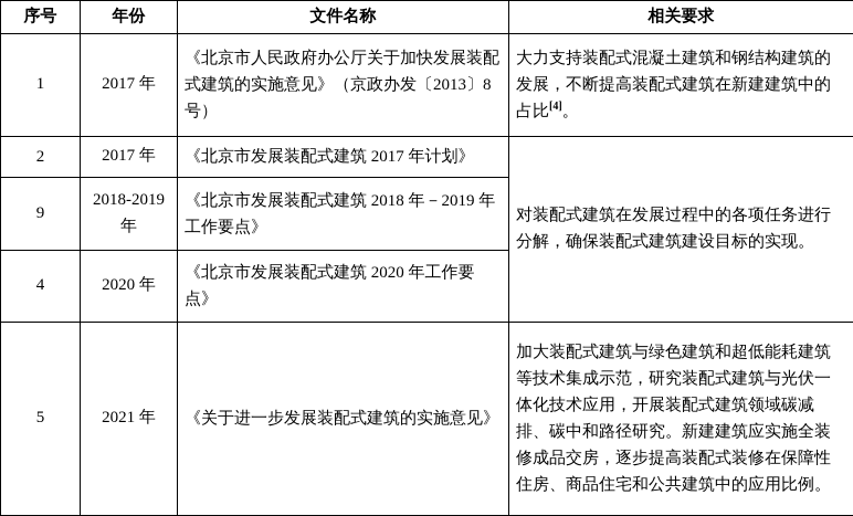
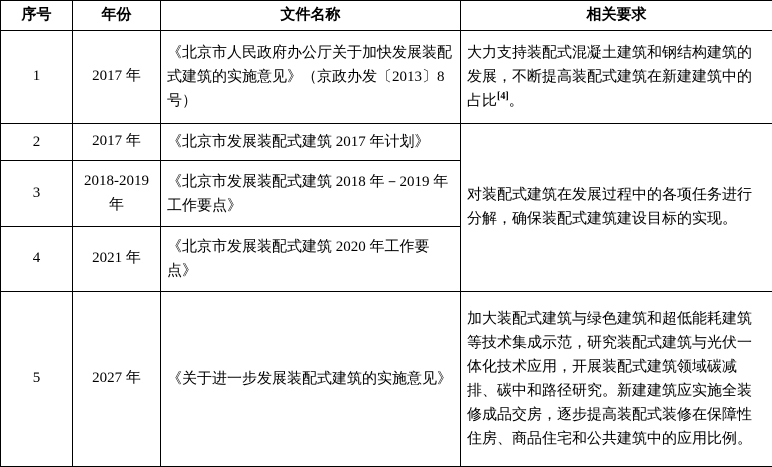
  序号	年份	文件名称	相关要求
  1	2017 年	《北京市人民政府办公厅关于加快发展装配式建筑的实施意见》（京政办发〔2013〕8 号）	大力支持装配式混凝土建筑和钢结构建筑的发展，不断提高装配式建筑在新建建筑中的占比[4]。
  2	2017 年	《北京市发展装配式建筑 2017 年计划》	对装配式建筑在发展过程中的各项任务进行分解，确保装配式建筑建设目标的实现。
- 9	2018-2019 年	《北京市发展装配式建筑 2018 年－2019 年工作要点》
+ 3	2018-2019 年	《北京市发展装配式建筑 2018 年－2019 年工作要点》
- 4	2020 年	《北京市发展装配式建筑 2020 年工作要点》
+ 4	2021 年	《北京市发展装配式建筑 2020 年工作要点》
- 5	2021 年	《关于进一步发展装配式建筑的实施意见》	加大装配式建筑与绿色建筑和超低能耗建筑等技术集成示范，研究装配式建筑与光伏一体化技术应用，开展装配式建筑领域碳减排、碳中和路径研究。新建建筑应实施全装修成品交房，逐步提高装配式装修在保障性住房、商品住宅和公共建筑中的应用比例。
+ 5	2027 年	《关于进一步发展装配式建筑的实施意见》	加大装配式建筑与绿色建筑和超低能耗建筑等技术集成示范，研究装配式建筑与光伏一体化技术应用，开展装配式建筑领域碳减排、碳中和路径研究。新建建筑应实施全装修成品交房，逐步提高装配式装修在保障性住房、商品住宅和公共建筑中的应用比例。
